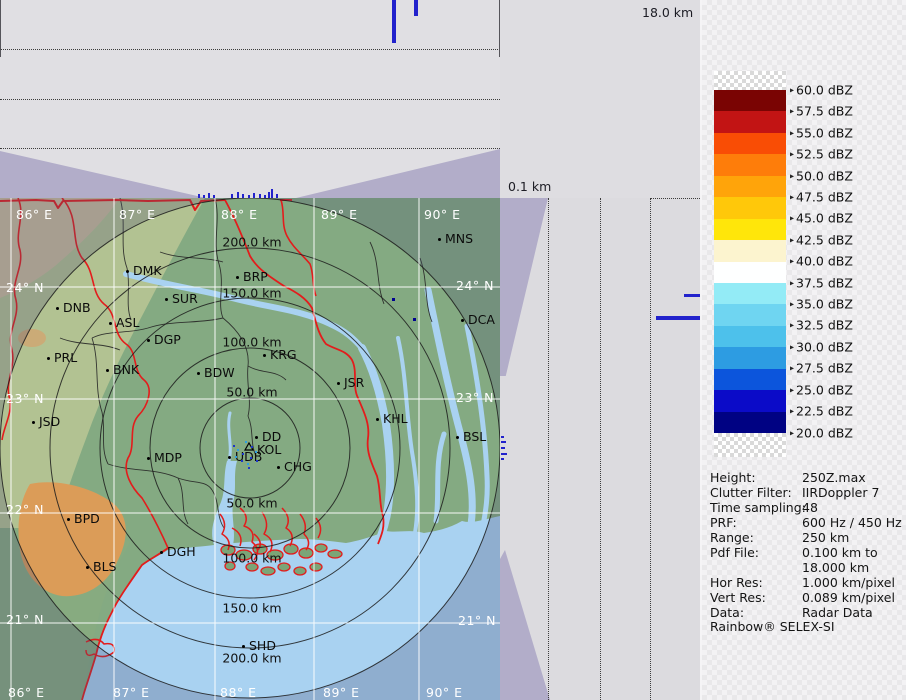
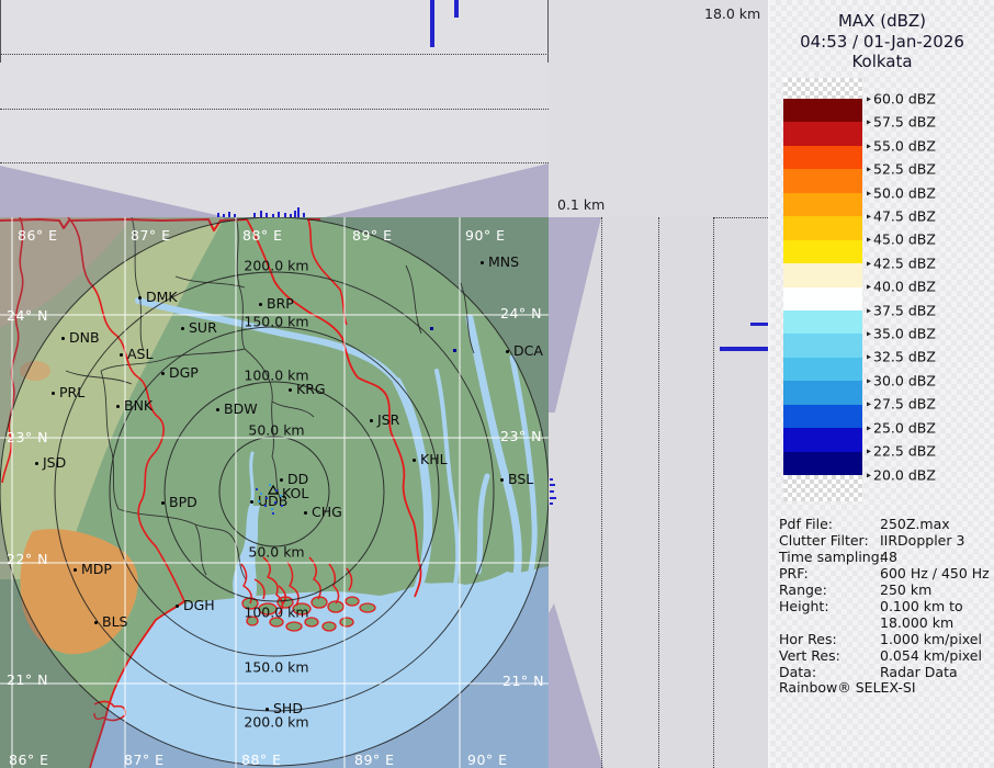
  18.0 km
  0.1 km
  86° E
  87° E
  88° E
  89° E
  90° E
  86° E
  87° E
  88° E
  89° E
  90° E
  24° N
  23° N
  22° N
  21° N
  24° N
  23° N
  21° N
  200.0 km
  150.0 km
  100.0 km
  50.0 km
  50.0 km
  100.0 km
  150.0 km
  200.0 km
  DMK
  BRP
  SUR
  DNB
  ASL
  DGP
  PRL
  BNK
  BDW
  KRG
  JSR
  KHL
  BSL
  DCA
  MNS
  JSD
- MDP
+ BPD
  DD
  UDB
  CHG
- BPD
+ MDP
  BLS
  DGH
  SHD
  KOL
+ MAX (dBZ)
+ 04:53 / 01-Jan-2026
+ Kolkata
  ▸
  60.0 dBZ
  ▸
  57.5 dBZ
  ▸
  55.0 dBZ
  ▸
  52.5 dBZ
  ▸
  50.0 dBZ
  ▸
  47.5 dBZ
  ▸
  45.0 dBZ
  ▸
  42.5 dBZ
  ▸
  40.0 dBZ
  ▸
  37.5 dBZ
  ▸
  35.0 dBZ
  ▸
  32.5 dBZ
  ▸
  30.0 dBZ
  ▸
  27.5 dBZ
  ▸
  25.0 dBZ
  ▸
  22.5 dBZ
  ▸
  20.0 dBZ
- Height:
+ Pdf File:
  250Z.max
  Clutter Filter:
- IIRDoppler 7
+ IIRDoppler 3
  Time sampling:
  48
  PRF:
  600 Hz / 450 Hz
  Range:
  250 km
- Pdf File:
+ Height:
  0.100 km to
  18.000 km
  Hor Res:
  1.000 km/pixel
  Vert Res:
- 0.089 km/pixel
+ 0.054 km/pixel
  Data:
  Radar Data
  Rainbow® SELEX-SI
